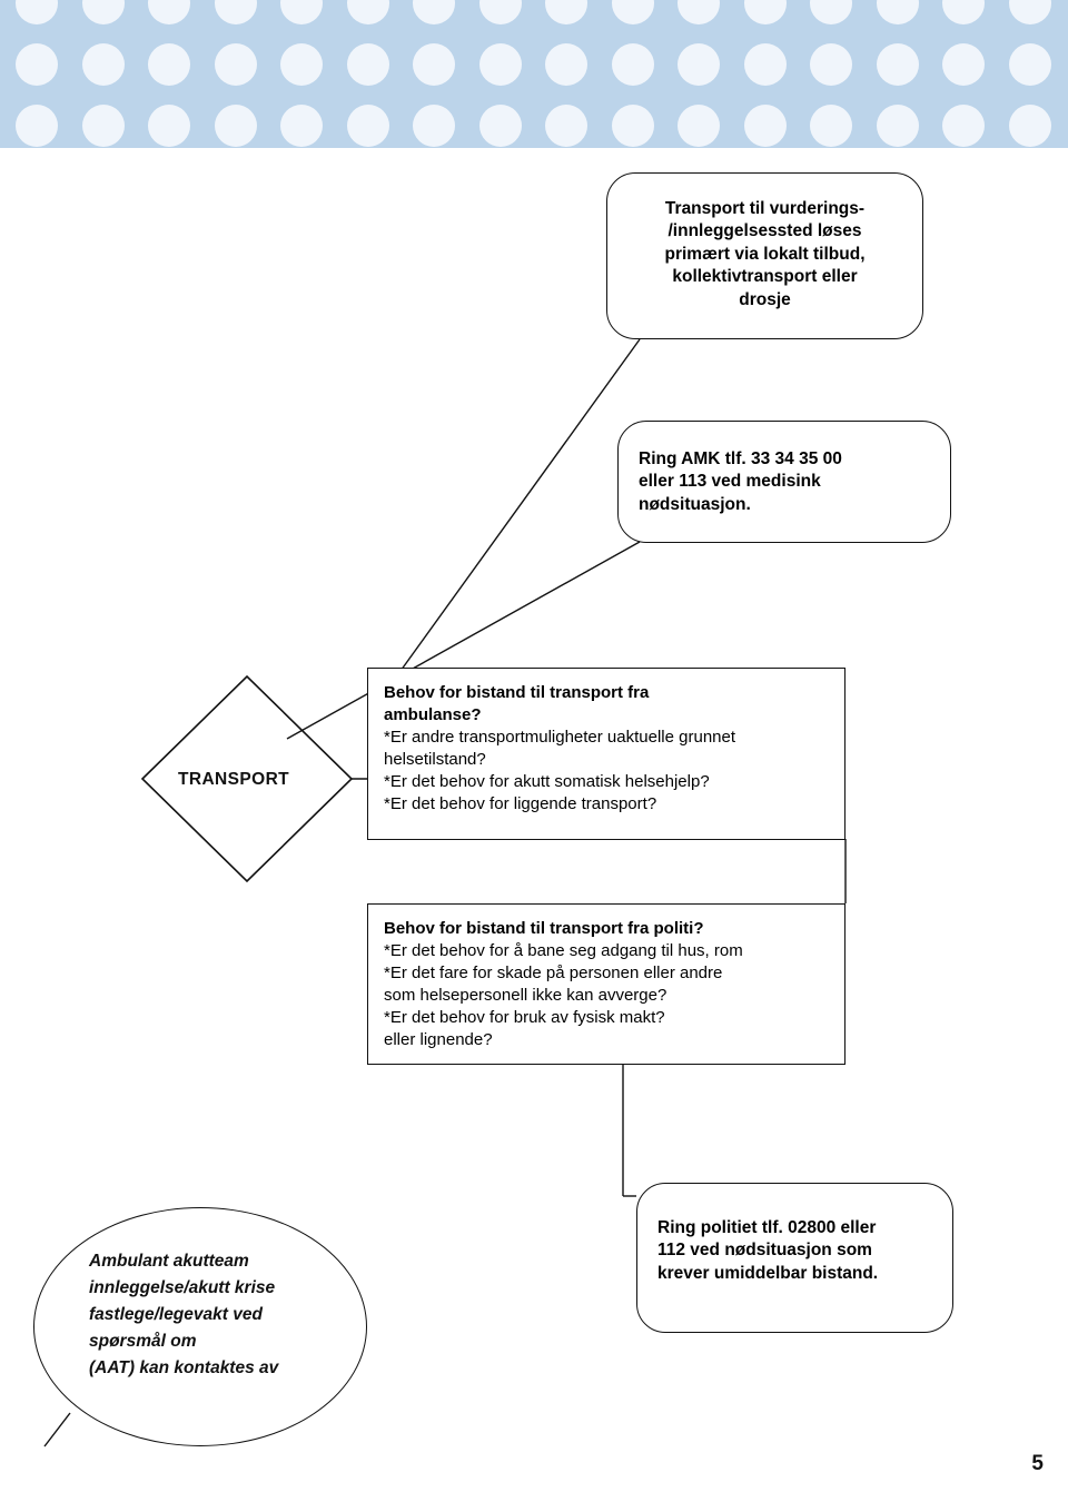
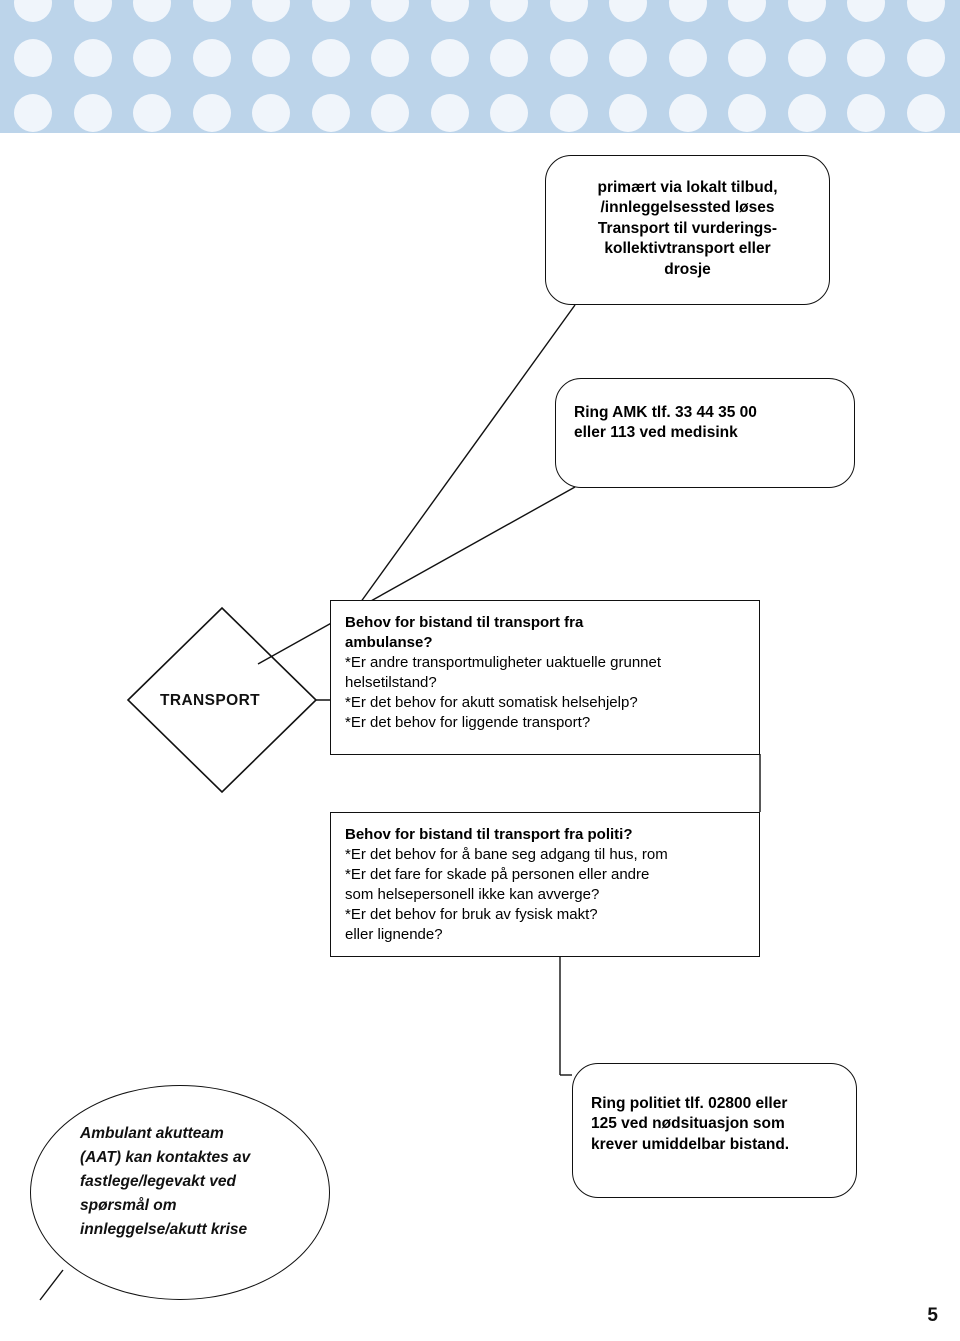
- Transport til vurderings-
+ primært via lokalt tilbud,
  /innleggelsessted løses
- primært via lokalt tilbud,
+ Transport til vurderings-
  kollektivtransport eller
  drosje
- Ring AMK tlf. 33 34 35 00
+ Ring AMK tlf. 33 44 35 00
  eller 113 ved medisink
- nødsituasjon.
  TRANSPORT
  Behov for bistand til transport fra
  ambulanse?
  *Er andre transportmuligheter uaktuelle grunnet
  helsetilstand?
  *Er det behov for akutt somatisk helsehjelp?
  *Er det behov for liggende transport?
  Behov for bistand til transport fra politi?
  *Er det behov for å bane seg adgang til hus, rom
  *Er det fare for skade på personen eller andre
  som helsepersonell ikke kan avverge?
  *Er det behov for bruk av fysisk makt?
  eller lignende?
  Ring politiet tlf. 02800 eller
- 112 ved nødsituasjon som
+ 125 ved nødsituasjon som
  krever umiddelbar bistand.
  Ambulant akutteam
- innleggelse/akutt krise
+ (AAT) kan kontaktes av
  fastlege/legevakt ved
  spørsmål om
- (AAT) kan kontaktes av
+ innleggelse/akutt krise
  5
